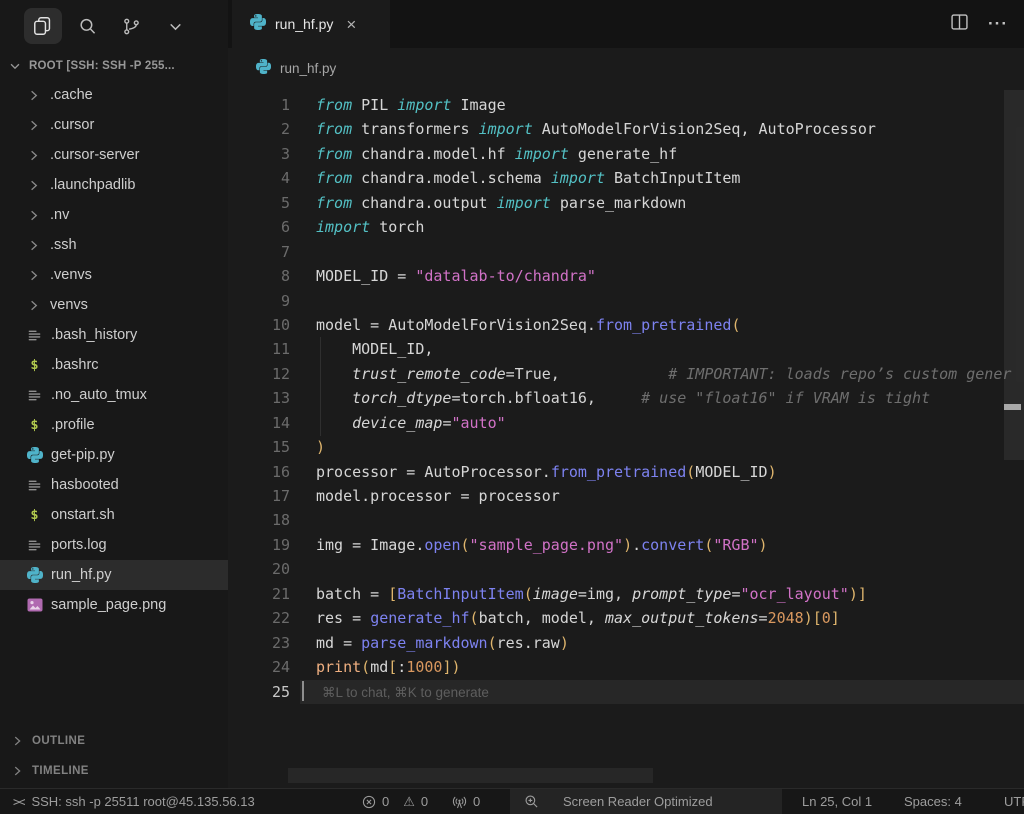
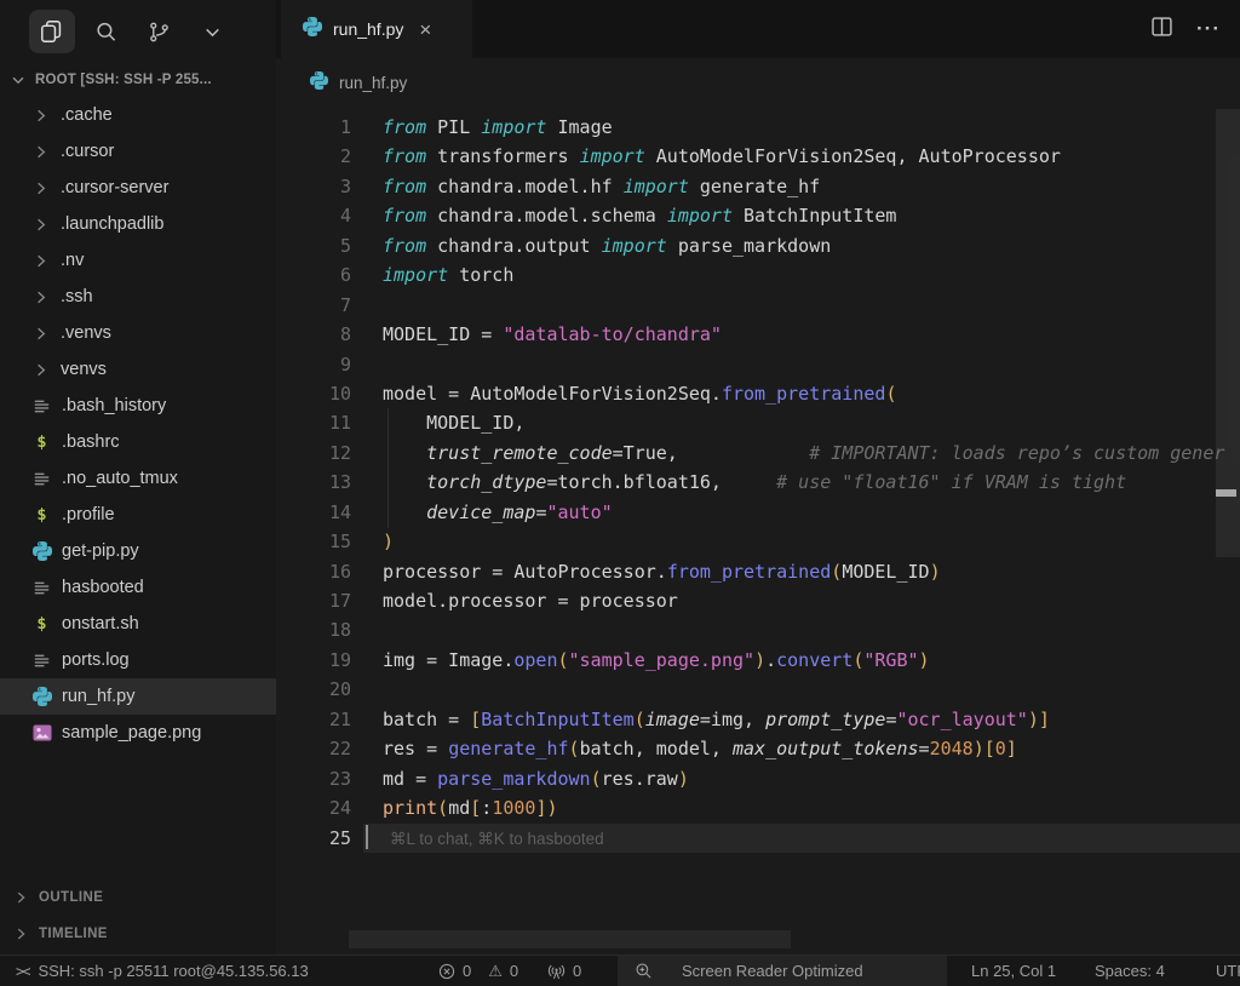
  ROOT [SSH: SSH -P 255...
  .cache
  .cursor
  .cursor-server
  .launchpadlib
  .nv
  .ssh
  .venvs
  venvs
  .bash_history
  $
  .bashrc
  .no_auto_tmux
  $
  .profile
  get-pip.py
  hasbooted
  $
  onstart.sh
  ports.log
  run_hf.py
  sample_page.png
  OUTLINE
  TIMELINE
  run_hf.py
  ×
  ···
  run_hf.py
  1
  2
  3
  4
  5
  6
  7
  8
  9
  10
  11
  12
  13
  14
  15
  16
  17
  18
  19
  20
  21
  22
  23
  24
  25
  from PIL import Image
  from transformers import AutoModelForVision2Seq, AutoProcessor
  from chandra.model.hf import generate_hf
  from chandra.model.schema import BatchInputItem
  from chandra.output import parse_markdown
  import torch
  MODEL_ID = "datalab-to/chandra"
  model = AutoModelForVision2Seq.from_pretrained(
  MODEL_ID,
  trust_remote_code=True, # IMPORTANT: loads repo’s custom gener
  torch_dtype=torch.bfloat16, # use "float16" if VRAM is tight
  device_map="auto"
  )
  processor = AutoProcessor.from_pretrained(MODEL_ID)
  model.processor = processor
  img = Image.open("sample_page.png").convert("RGB")
  batch = [BatchInputItem(image=img, prompt_type="ocr_layout")]
  res = generate_hf(batch, model, max_output_tokens=2048)[0]
  md = parse_markdown(res.raw)
  print(md[:1000])
- ⌘L to chat, ⌘K to generate
+ ⌘L to chat, ⌘K to hasbooted
  ><
  SSH: ssh -p 25511 root@45.135.56.13
  0
  ⚠
  0
  0
  Screen Reader Optimized
  Ln 25, Col 1
  Spaces: 4
